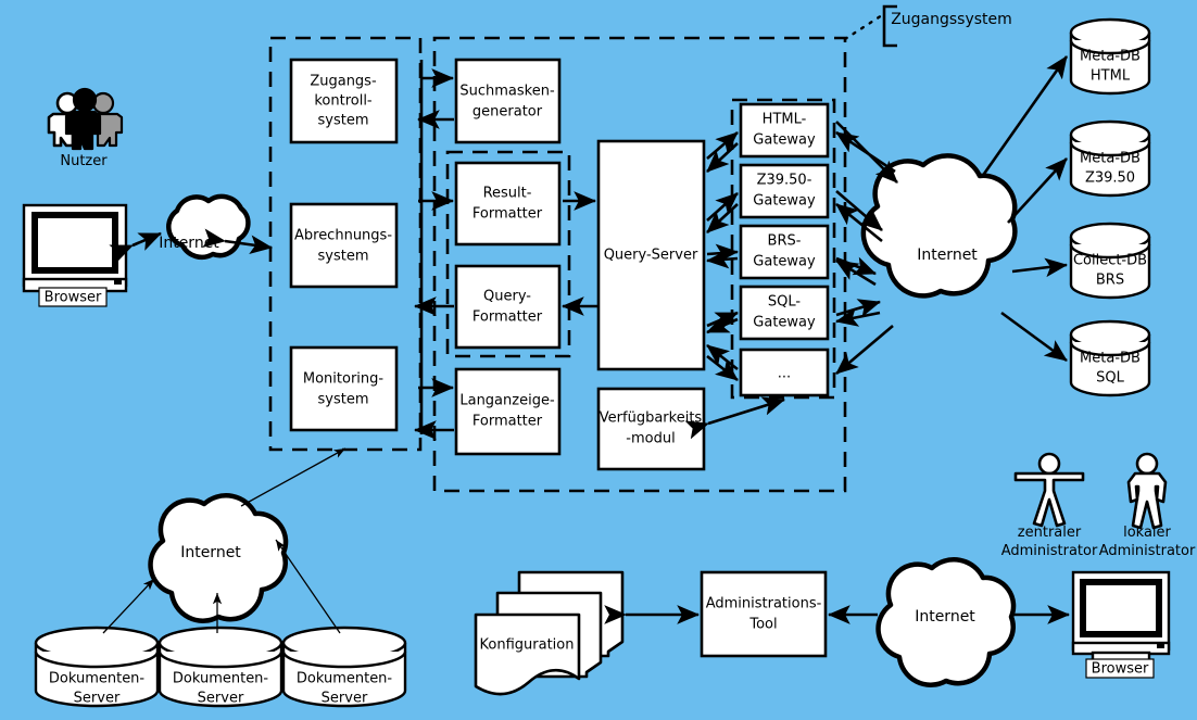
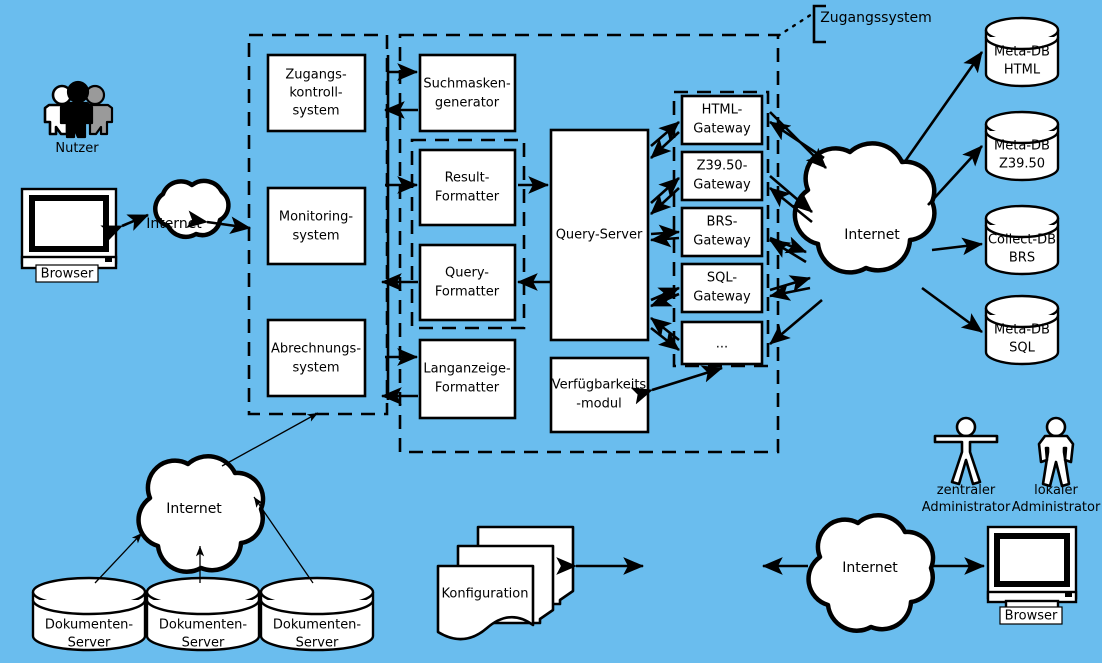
  Zugangssystem
  Nutzer
  Browser
  Internet
  Zugangs-
  kontroll-
  system
- Abrechnungs-
+ Monitoring-
  system
- Monitoring-
+ Abrechnungs-
  system
  Suchmasken-
  generator
  Result-
  Formatter
  Query-
  Formatter
  Langanzeige-
  Formatter
  Query-Server
  Verfügbarkeits
  -modul
  HTML-
  Gateway
  Z39.50-
  Gateway
  BRS-
  Gateway
  SQL-
  Gateway
  ...
  Internet
  Meta-DB
  HTML
  Meta-DB
  Z39.50
  Collect-DB
  BRS
  Meta-DB
  SQL
  zentraler
  Administrator
  lokaler
  Administrator
  Internet
  Dokumenten-
  Server
  Dokumenten-
  Server
  Dokumenten-
  Server
  Konfiguration
- Administrations-
- Tool
  Internet
  Browser
